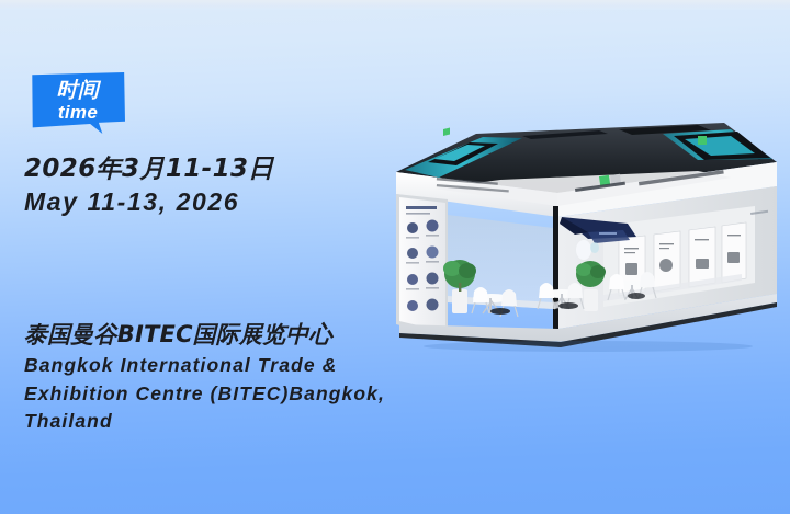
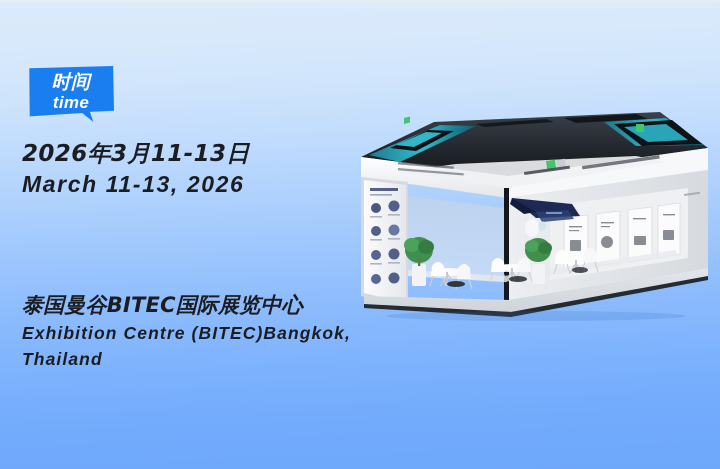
  时间
  time
  2026年3月11-13日
- May 11-13, 2026
+ March 11-13, 2026
  泰国曼谷BITEC国际展览中心
- Bangkok International Trade &
  Exhibition Centre (BITEC)Bangkok,
  Thailand
